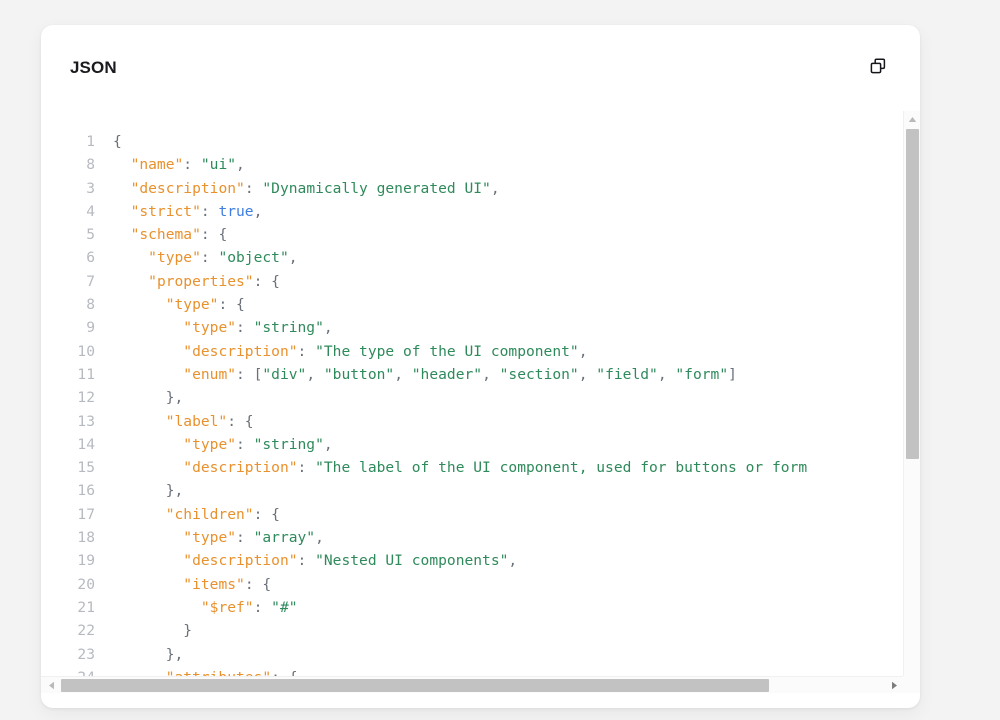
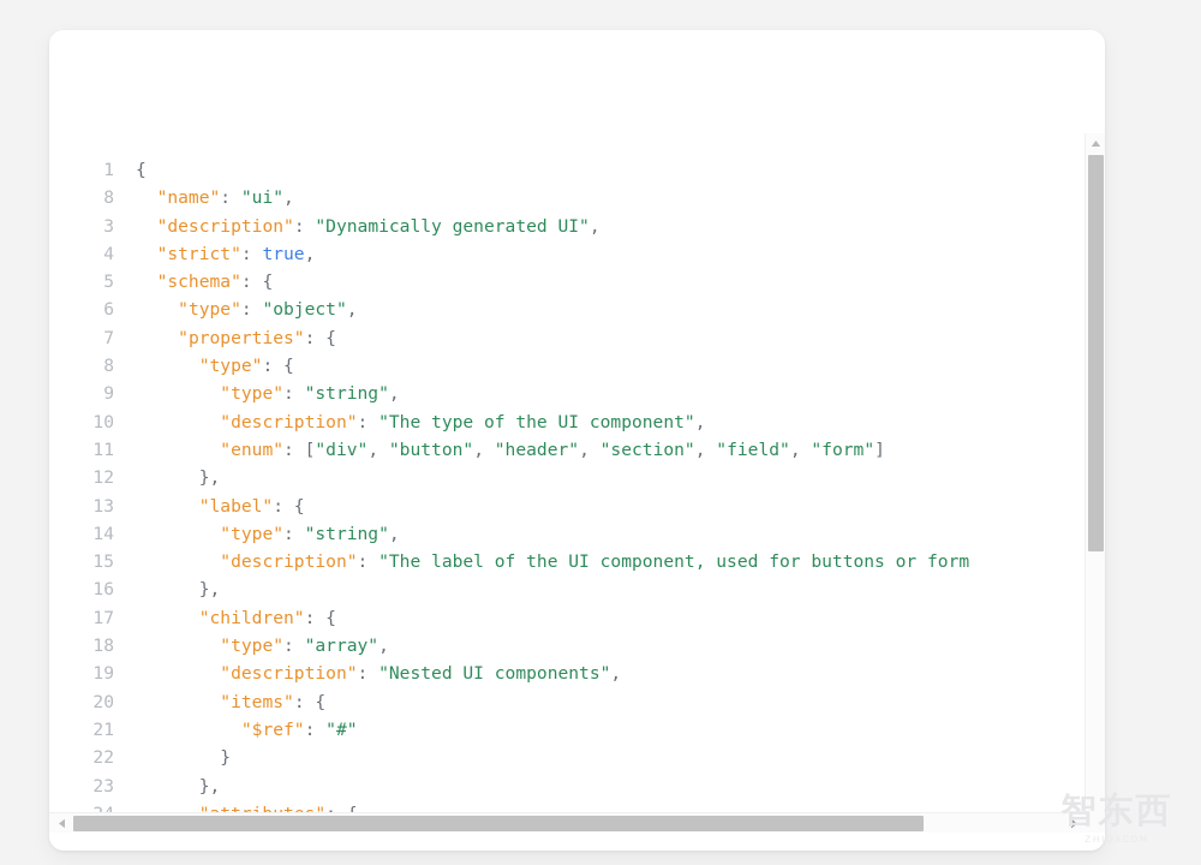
- JSON
  1 { 8 "name": "ui", 3 "description": "Dynamically generated UI", 4 "strict": true, 5 "schema": { 6 "type": "object", 7 "properties": { 8 "type": { 9 "type": "string", 10 "description": "The type of the UI component", 11 "enum": ["div", "button", "header", "section", "field", "form"] 12 }, 13 "label": { 14 "type": "string", 15 "description": "The label of the UI component, used for buttons or form 16 }, 17 "children": { 18 "type": "array", 19 "description": "Nested UI components", 20 "items": { 21 "$ref": "#" 22 } 23 },
+ 智东西
+ ZHIDXCOM
